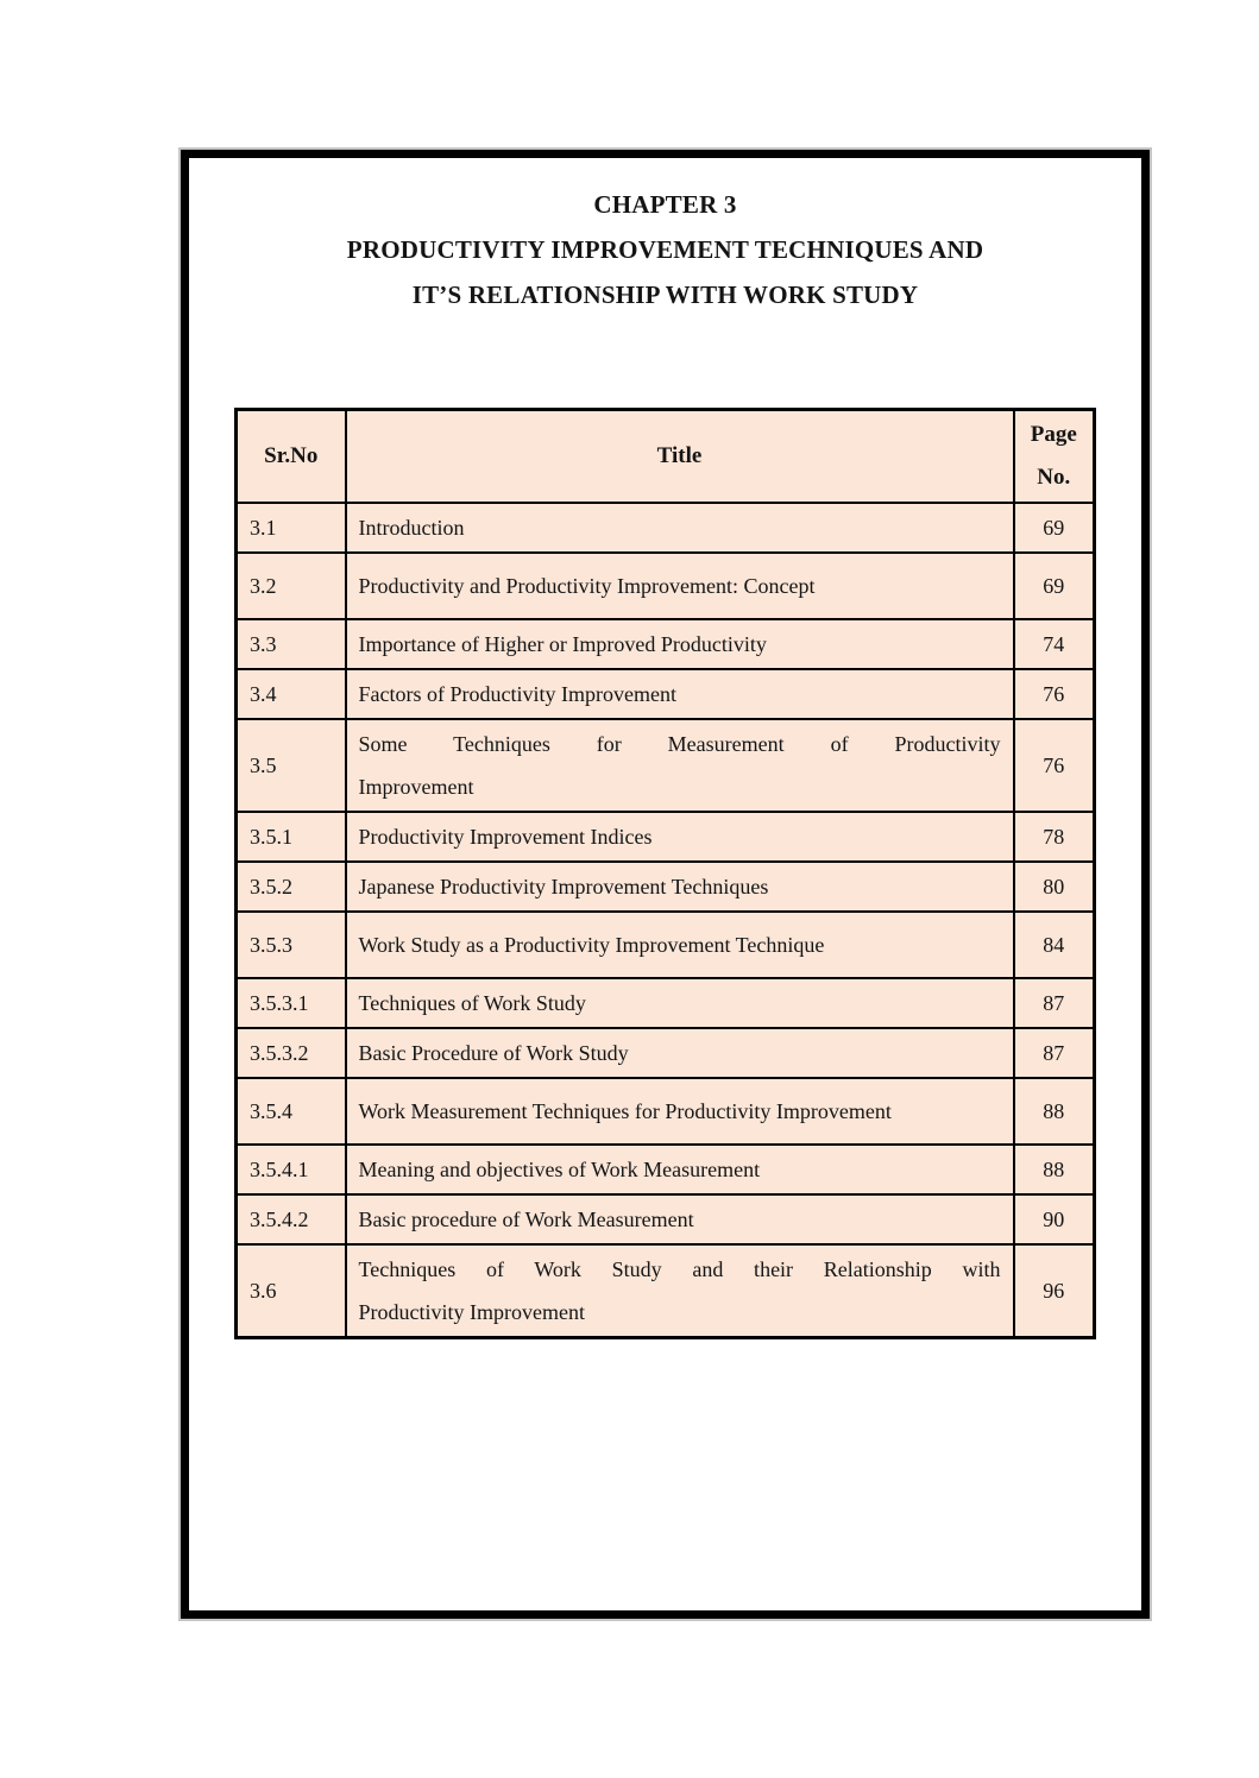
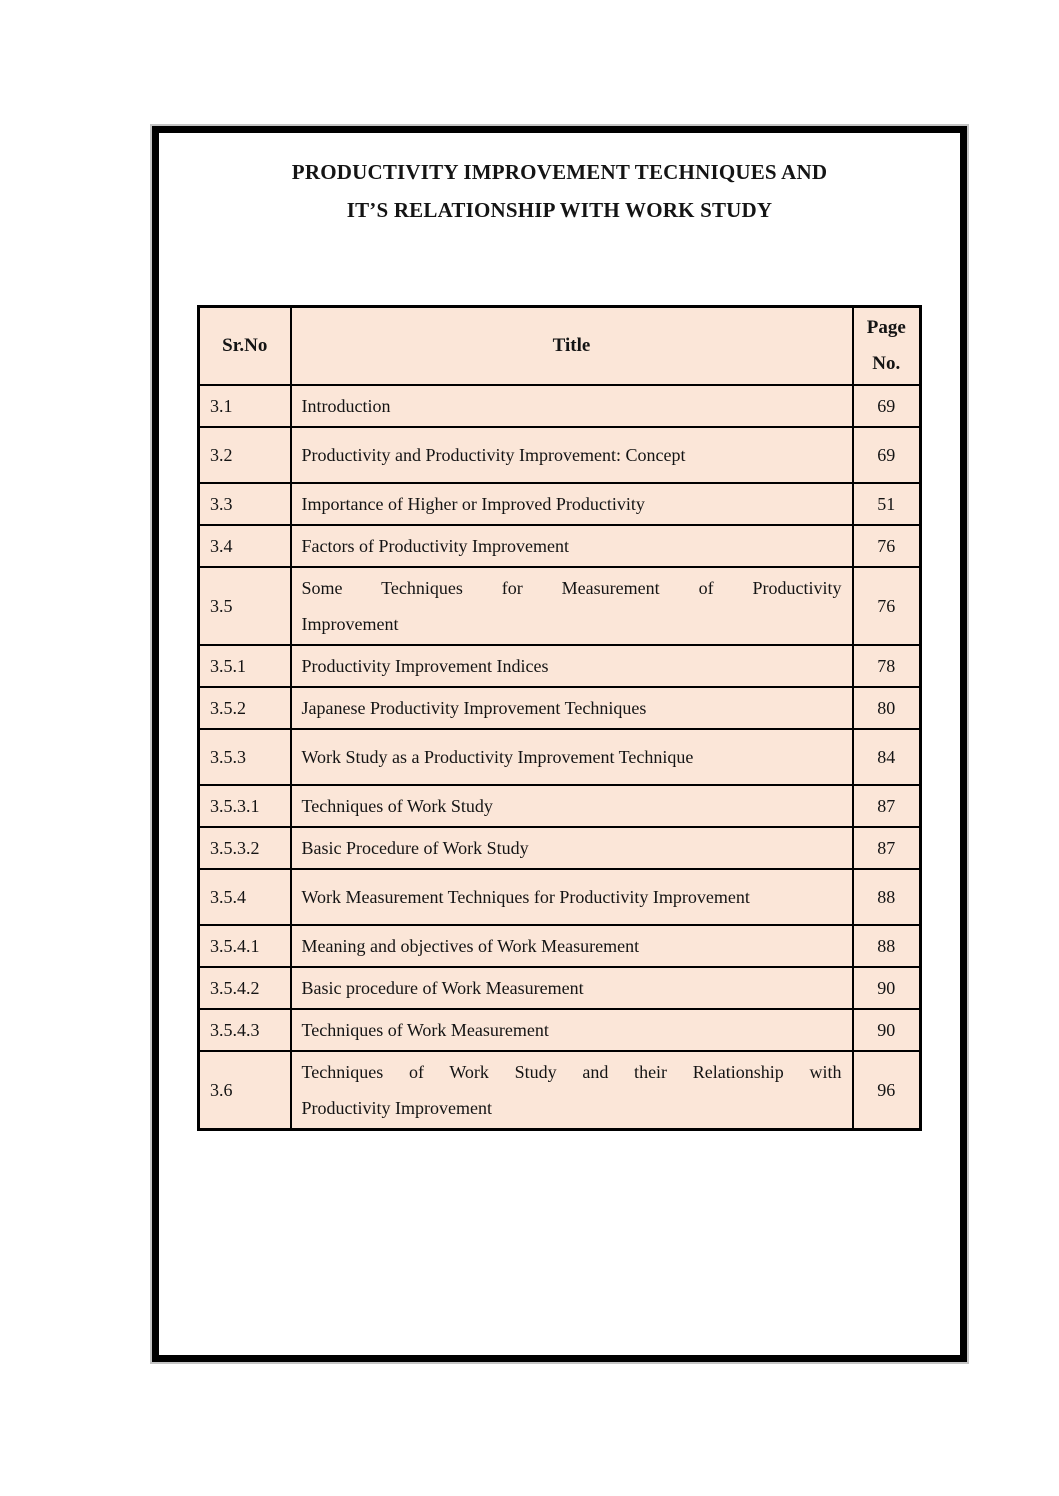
- CHAPTER 3
  PRODUCTIVITY IMPROVEMENT TECHNIQUES AND
  IT’S RELATIONSHIP WITH WORK STUDY
  Sr.No	Title	Page No.
  3.1	Introduction	69
  3.2	Productivity and Productivity Improvement: Concept	69
- 3.3	Importance of Higher or Improved Productivity	74
+ 3.3	Importance of Higher or Improved Productivity	51
  3.4	Factors of Productivity Improvement	76
  3.5	Some Techniques for Measurement of ProductivityImprovement	76
  3.5.1	Productivity Improvement Indices	78
  3.5.2	Japanese Productivity Improvement Techniques	80
  3.5.3	Work Study as a Productivity Improvement Technique	84
  3.5.3.1	Techniques of Work Study	87
  3.5.3.2	Basic Procedure of Work Study	87
  3.5.4	Work Measurement Techniques for Productivity Improvement	88
  3.5.4.1	Meaning and objectives of Work Measurement	88
  3.5.4.2	Basic procedure of Work Measurement	90
+ 3.5.4.3	Techniques of Work Measurement	90
  3.6	Techniques of Work Study and their Relationship withProductivity Improvement	96
